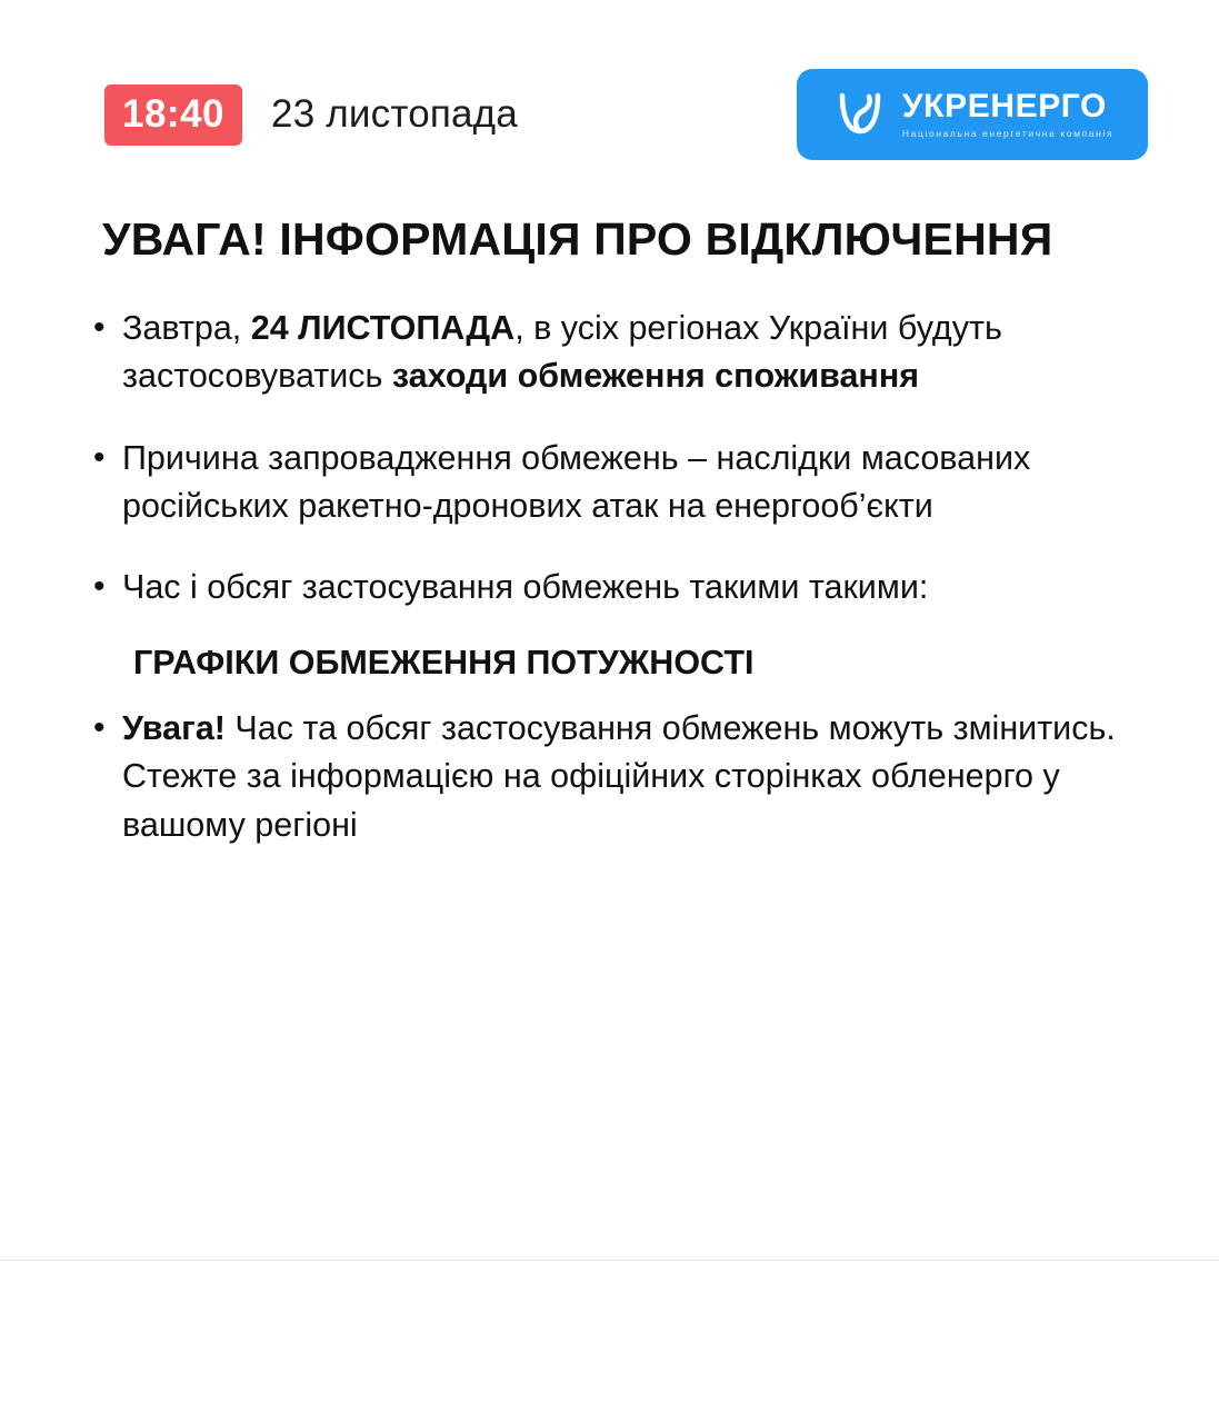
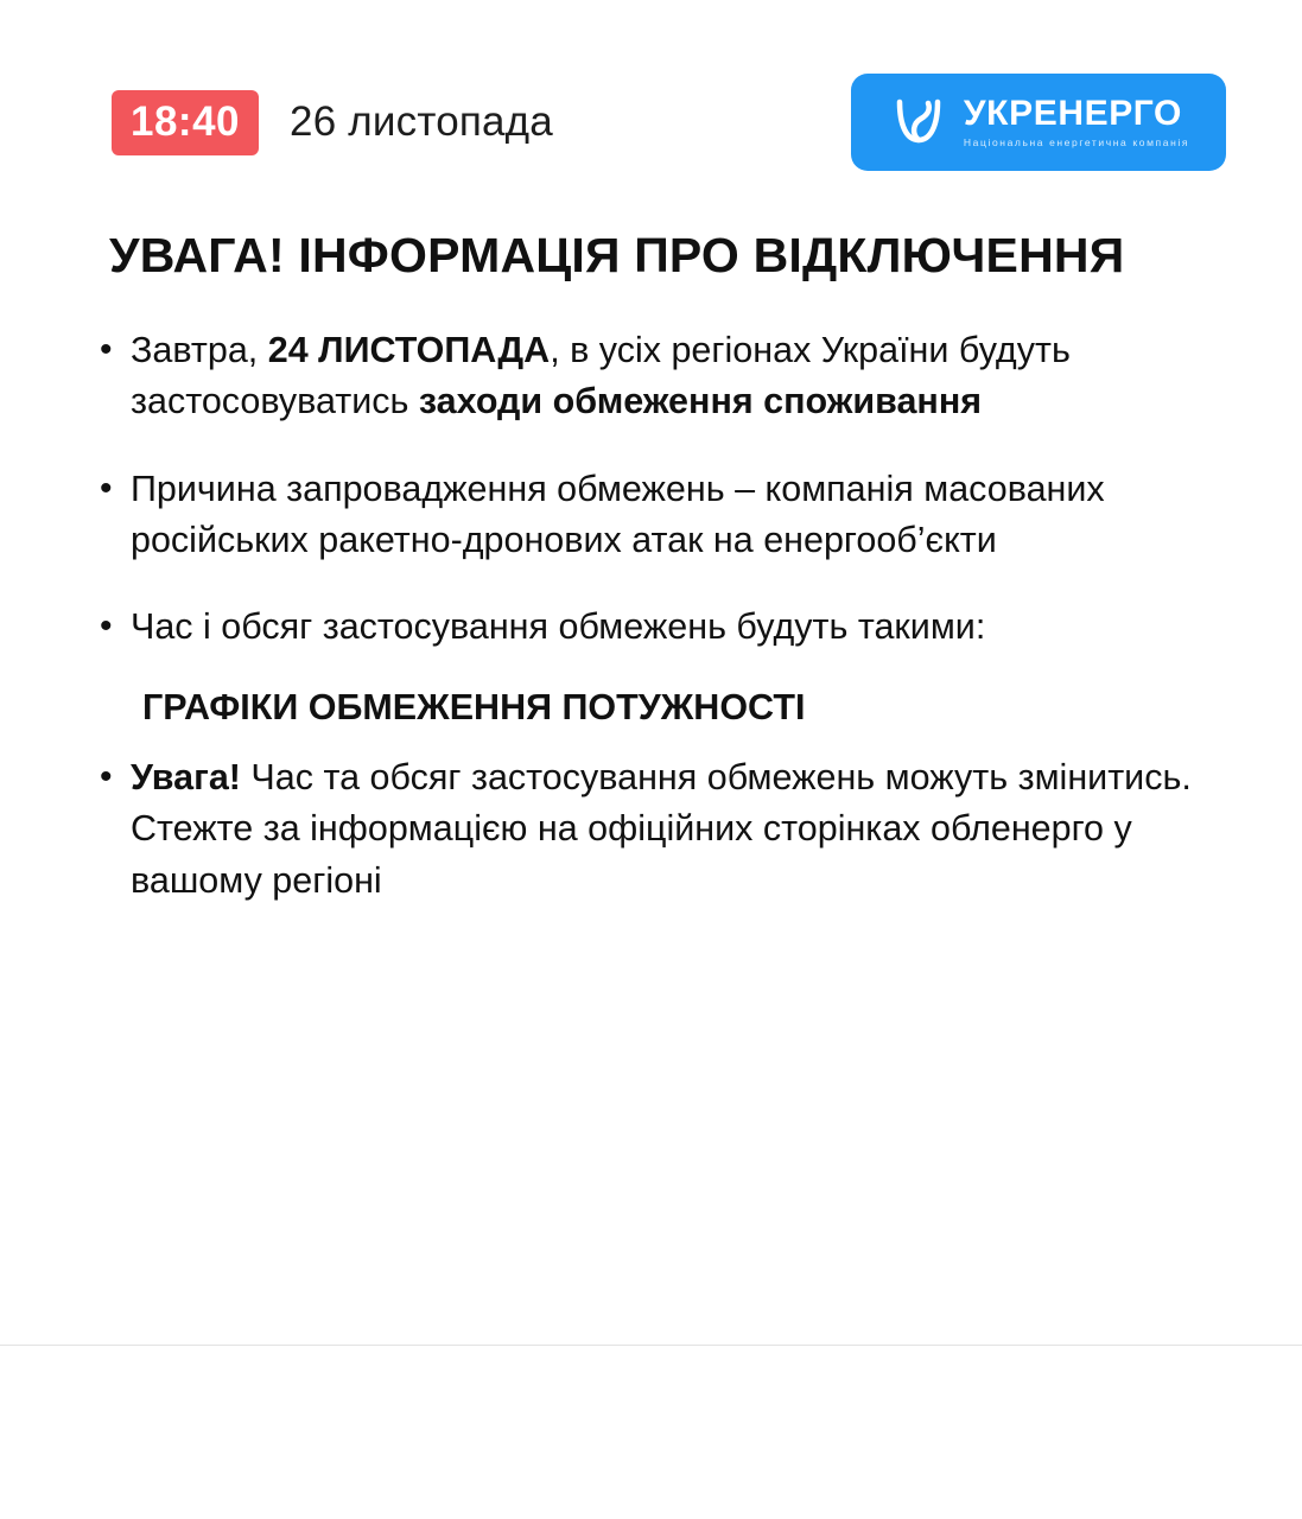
  18:40
- 23 листопада
+ 26 листопада
  УКРЕНЕРГО
  Національна енергетична компанія
  УВАГА! ІНФОРМАЦІЯ ПРО ВІДКЛЮЧЕННЯ
  •
  Завтра, 24 ЛИСТОПАДА, в усіх регіонах України будуть застосовуватись заходи обмеження споживання
  •
- Причина запровадження обмежень – наслідки масованих російських ракетно-дронових атак на енергооб’єкти
+ Причина запровадження обмежень – компанія масованих російських ракетно-дронових атак на енергооб’єкти
  •
- Час і обсяг застосування обмежень такими такими:
+ Час і обсяг застосування обмежень будуть такими:
  ГРАФІКИ ОБМЕЖЕННЯ ПОТУЖНОСТІ
  •
  Увага! Час та обсяг застосування обмежень можуть змінитись. Стежте за інформацією на офіційних сторінках обленерго у вашому регіоні
